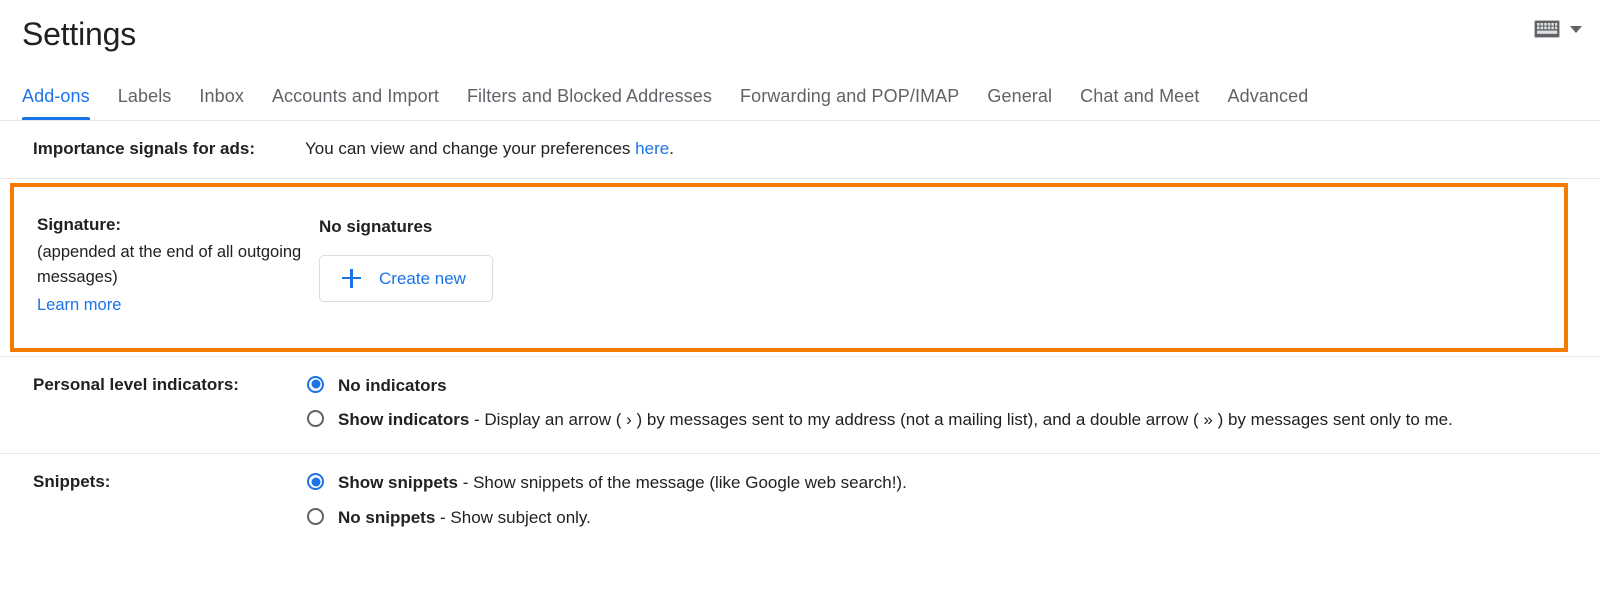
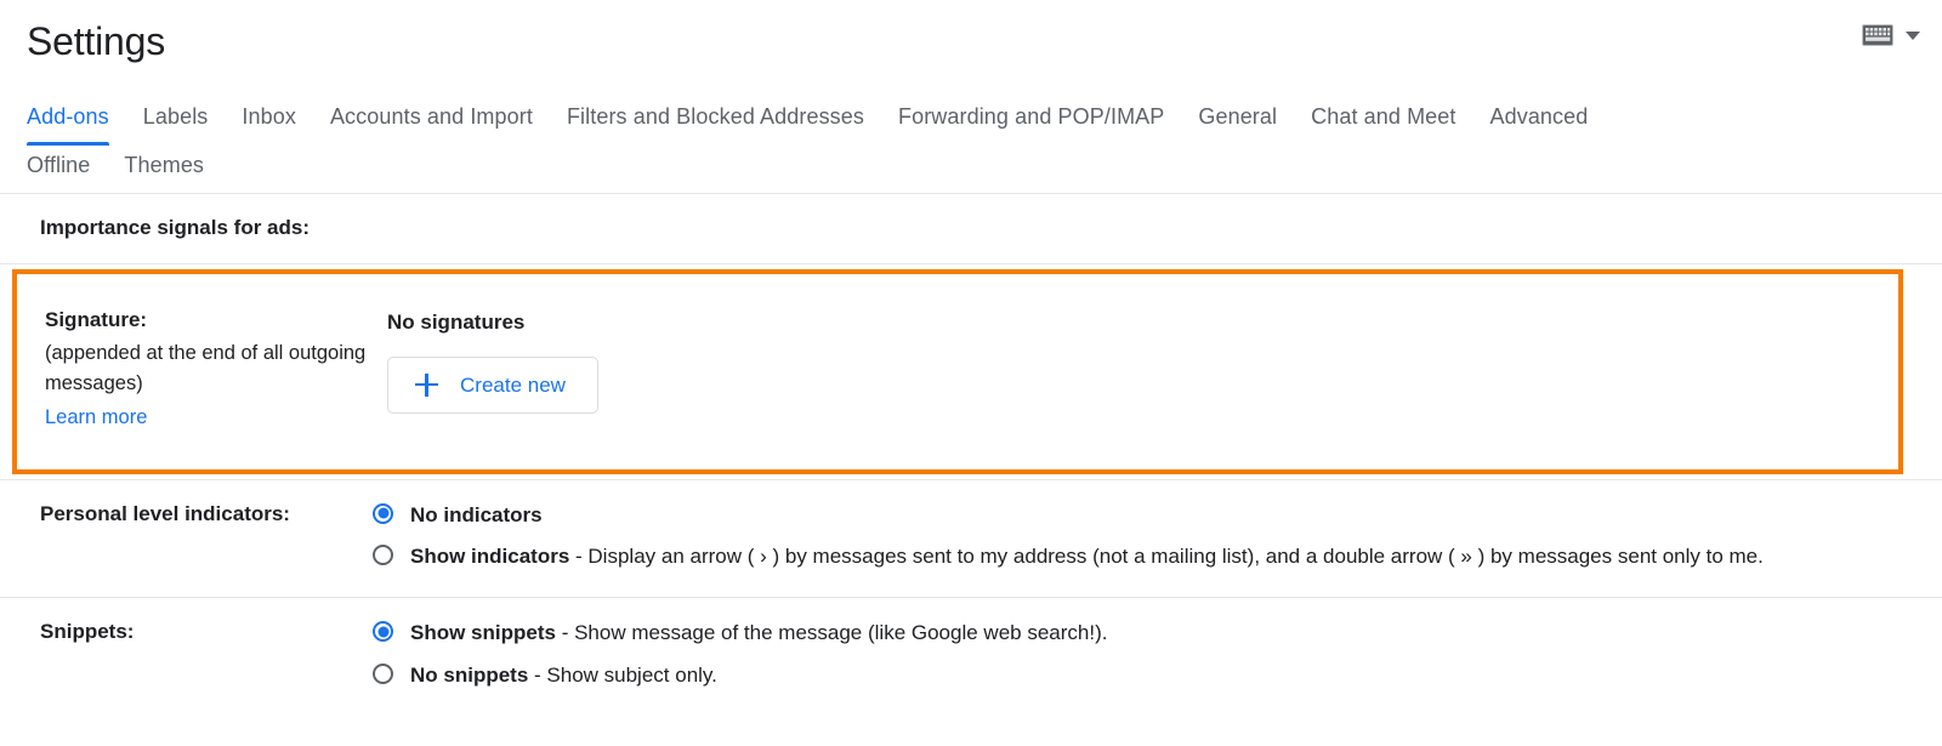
  Settings
  Add-ons
  Labels
  Inbox
  Accounts and Import
  Filters and Blocked Addresses
  Forwarding and POP/IMAP
  General
  Chat and Meet
  Advanced
+ Offline
+ Themes
  Importance signals for ads:
- You can view and change your preferences here.
  Signature:
  (appended at the end of all outgoing
  messages)
  Learn more
  No signatures
  Create new
  Personal level indicators:
  No indicators
  Show indicators - Display an arrow ( › ) by messages sent to my address (not a mailing list), and a double arrow ( » ) by messages sent only to me.
  Snippets:
- Show snippets - Show snippets of the message (like Google web search!).
+ Show snippets - Show message of the message (like Google web search!).
  No snippets - Show subject only.
